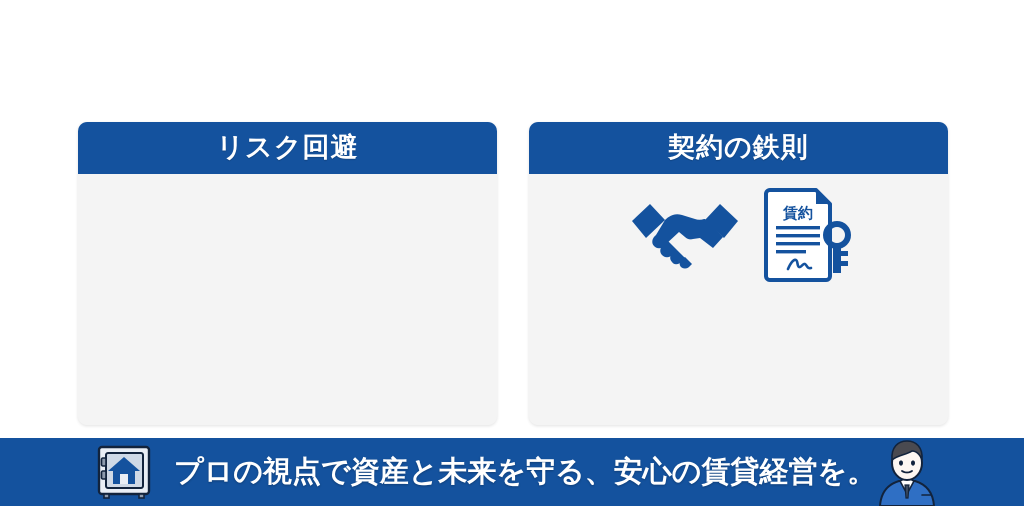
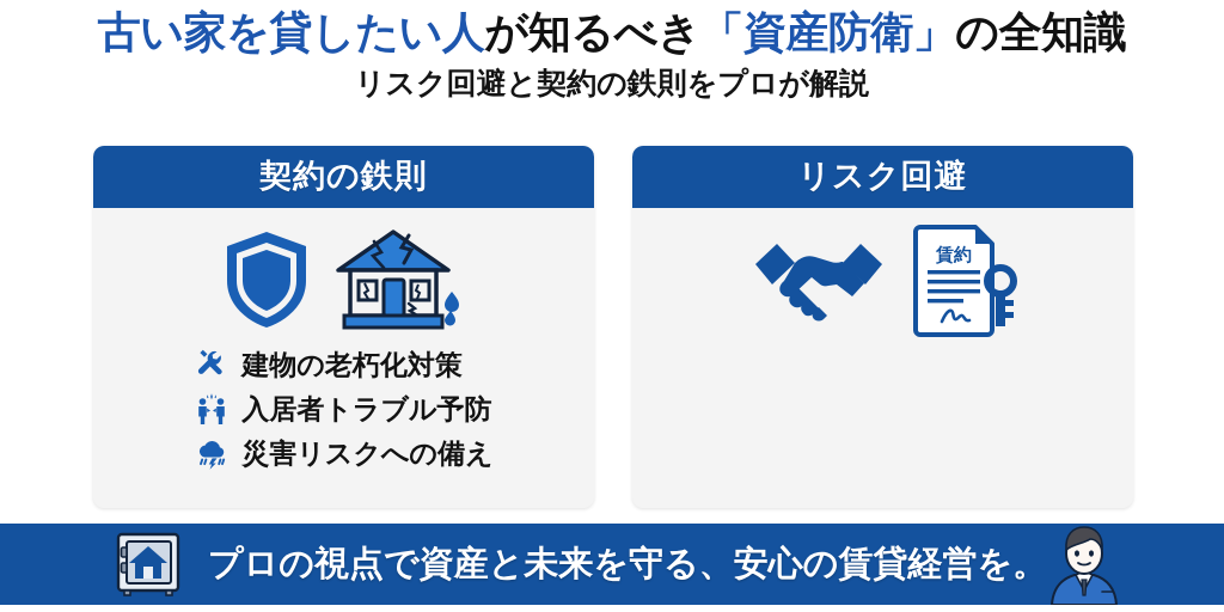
+ 古い家を貸したい人が知るべき「資産防衛」の全知識
+ リスク回避と契約の鉄則をプロが解説
- リスク回避
+ 契約の鉄則
+ 建物の老朽化対策
+ 入居者トラブル予防
+ 災害リスクへの備え
- 契約の鉄則
+ リスク回避
  賃約
  プロの視点で資産と未来を守る、安心の賃貸経営を。
